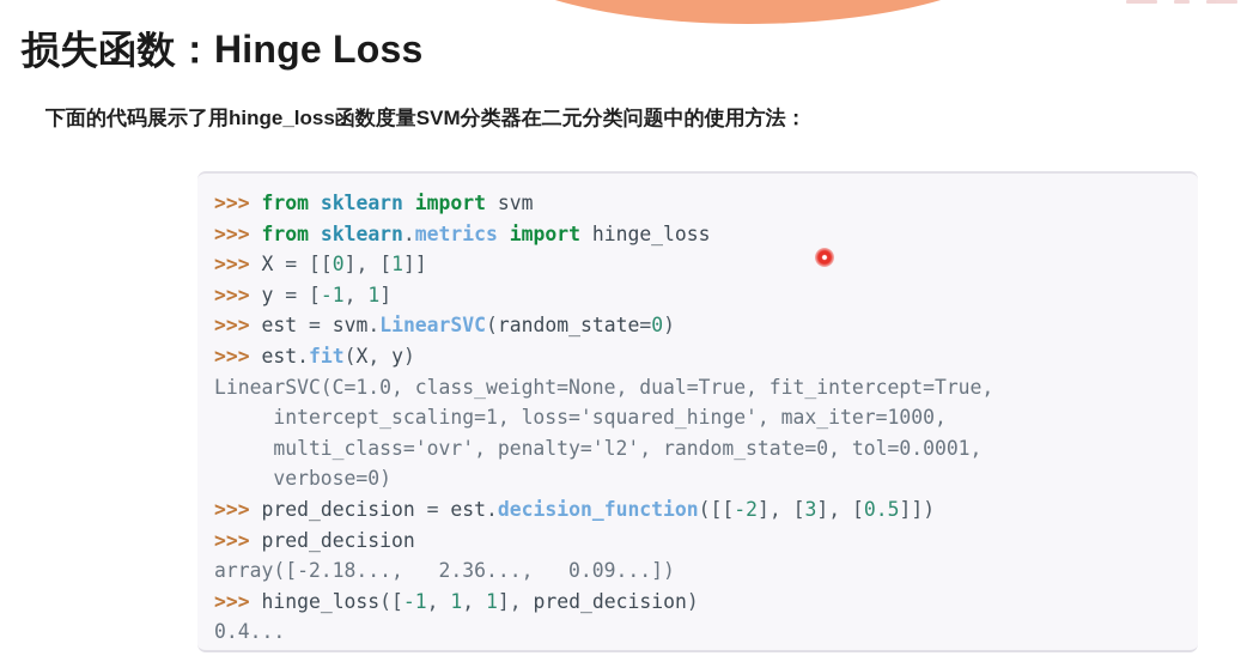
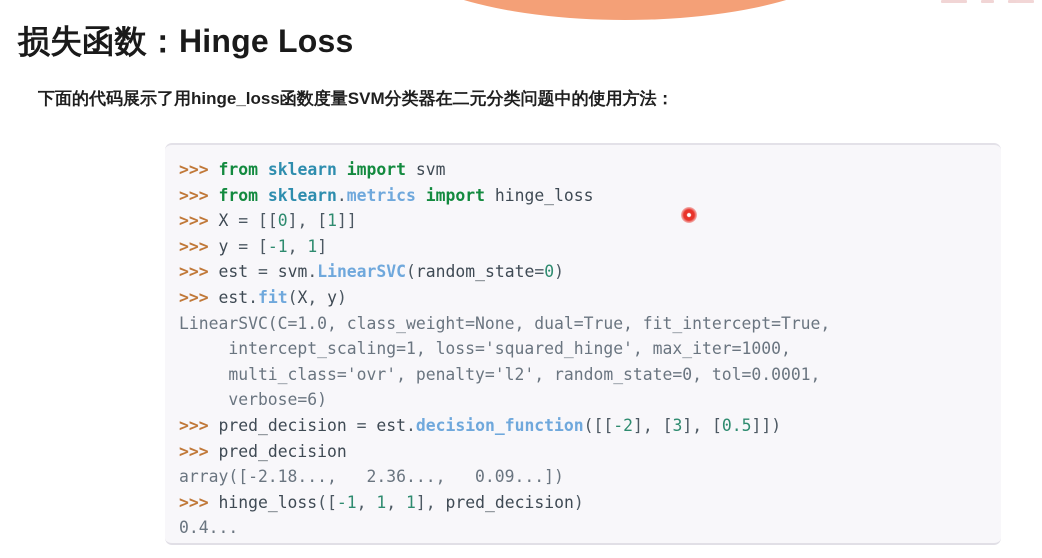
  损失函数：Hinge Loss
  下面的代码展示了用hinge_loss函数度量SVM分类器在二元分类问题中的使用方法：
  >>> from sklearn import svm
  >>> from sklearn.metrics import hinge_loss
  >>> X = [[0], [1]]
  >>> y = [-1, 1]
  >>> est = svm.LinearSVC(random_state=0)
  >>> est.fit(X, y)
  LinearSVC(C=1.0, class_weight=None, dual=True, fit_intercept=True,
  intercept_scaling=1, loss='squared_hinge', max_iter=1000,
  multi_class='ovr', penalty='l2', random_state=0, tol=0.0001,
- verbose=0)
+ verbose=6)
  >>> pred_decision = est.decision_function([[-2], [3], [0.5]])
  >>> pred_decision
  array([-2.18..., 2.36..., 0.09...])
  >>> hinge_loss([-1, 1, 1], pred_decision)
  0.4...
